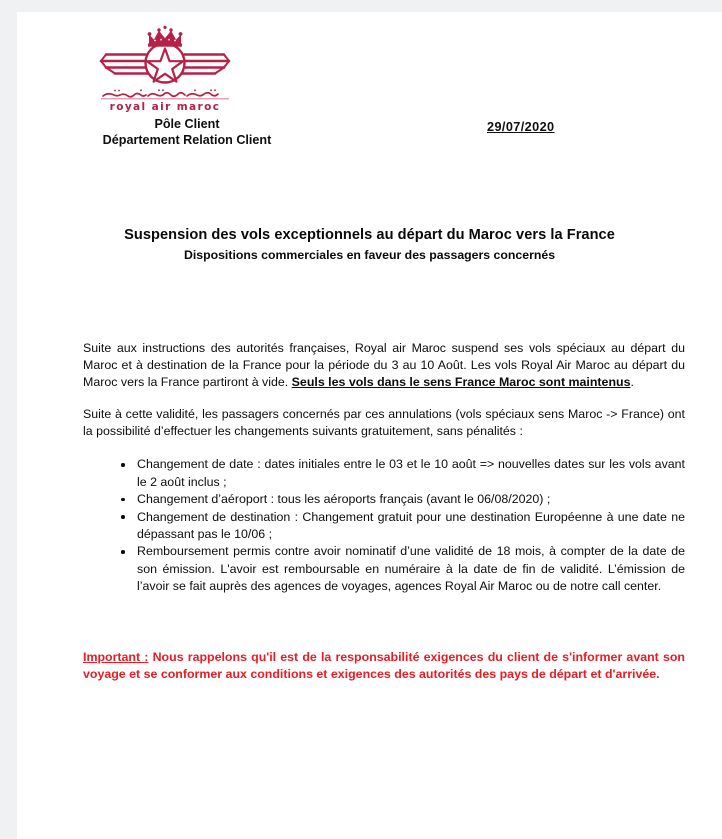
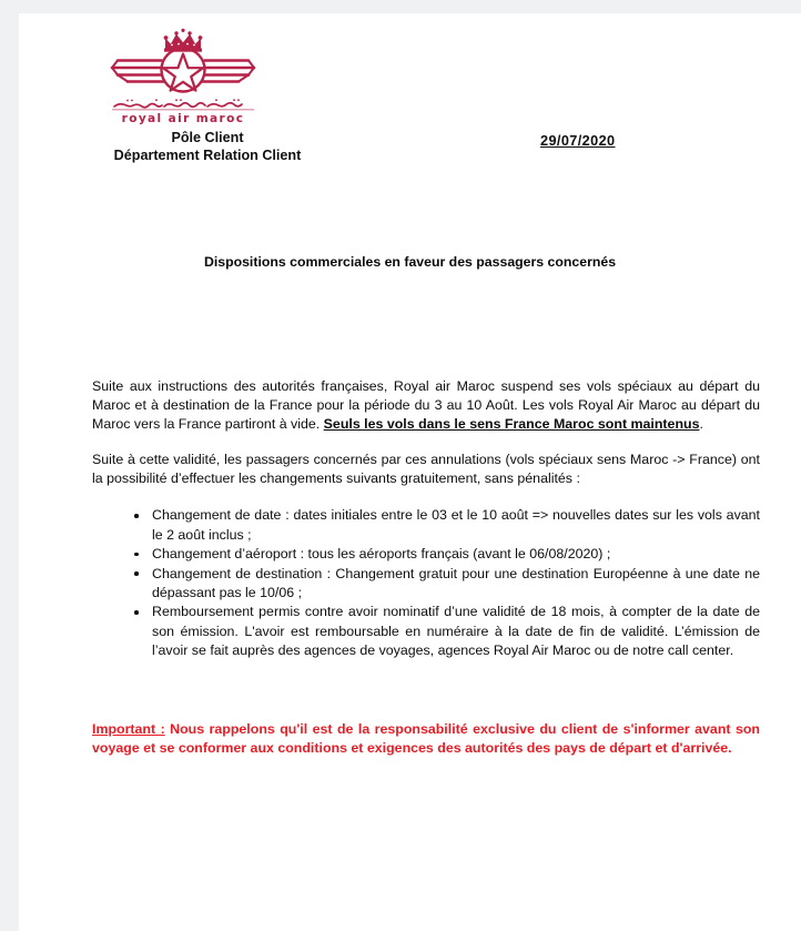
  royal air maroc
  Pôle Client
  Département Relation Client
  29/07/2020
- Suspension des vols exceptionnels au départ du Maroc vers la France
  Dispositions commerciales en faveur des passagers concernés
  Suite aux instructions des autorités françaises, Royal air Maroc suspend ses vols spéciaux au départ du Maroc et à destination de la France pour la période du 3 au 10 Août. Les vols Royal Air Maroc au départ du Maroc vers la France partiront à vide. Seuls les vols dans le sens France Maroc sont maintenus.
  Suite à cette validité, les passagers concernés par ces annulations (vols spéciaux sens Maroc -> France) ont la possibilité d’effectuer les changements suivants gratuitement, sans pénalités :
  Changement de date : dates initiales entre le 03 et le 10 août => nouvelles dates sur les vols avant le 2 août inclus ;
  Changement d’aéroport : tous les aéroports français (avant le 06/08/2020) ;
  Changement de destination : Changement gratuit pour une destination Européenne à une date ne dépassant pas le 10/06 ;
  Remboursement permis contre avoir nominatif d’une validité de 18 mois, à compter de la date de son émission. L'avoir est remboursable en numéraire à la date de fin de validité. L’émission de l’avoir se fait auprès des agences de voyages, agences Royal Air Maroc ou de notre call center.
- Important : Nous rappelons qu'il est de la responsabilité exigences du client de s'informer avant son voyage et se conformer aux conditions et exigences des autorités des pays de départ et d'arrivée.
+ Important : Nous rappelons qu'il est de la responsabilité exclusive du client de s'informer avant son voyage et se conformer aux conditions et exigences des autorités des pays de départ et d'arrivée.
